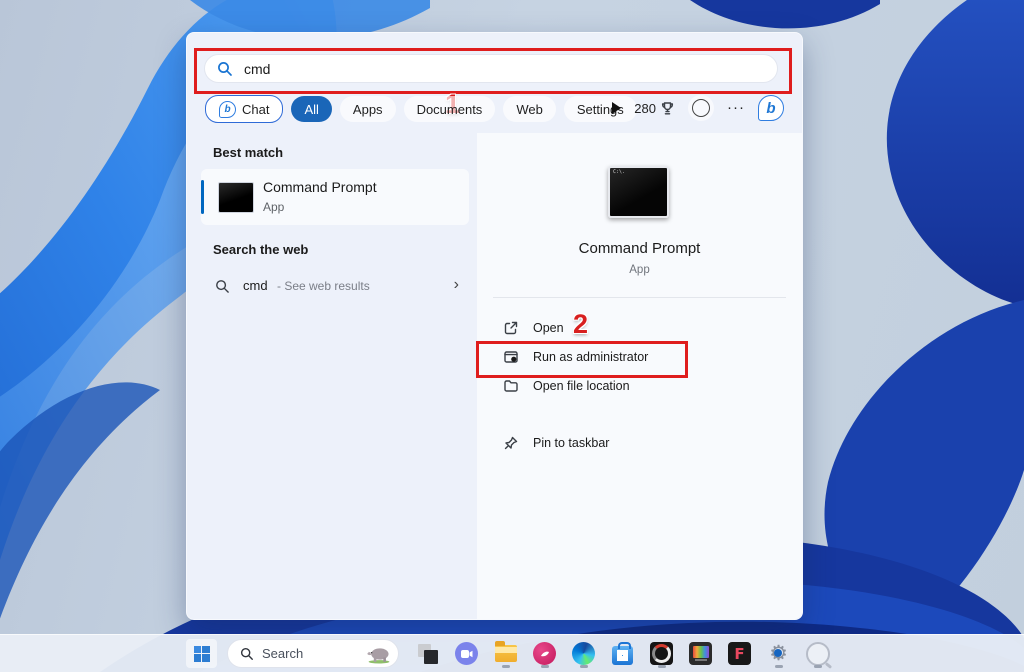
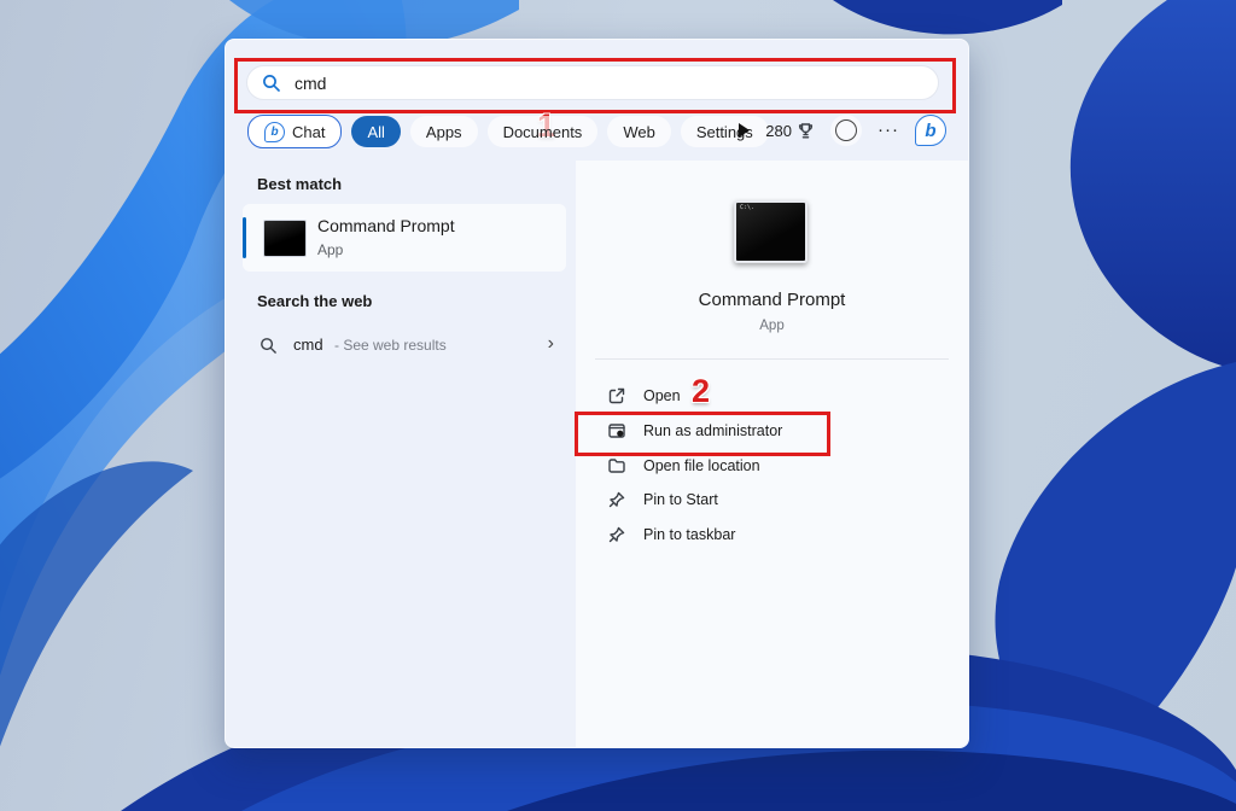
  cmd
  1
  b
  Chat
  All
  Apps
  Documents
  Web
  Settings
  280
  ···
  b
  Best match
  Command Prompt
  App
  Search the web
  cmd
  - See web results
  ›
  Command Prompt
  App
  Open
  Run as administrator
  Open file location
+ Pin to Start
  Pin to taskbar
  2
- Search
- F
- ⚙
